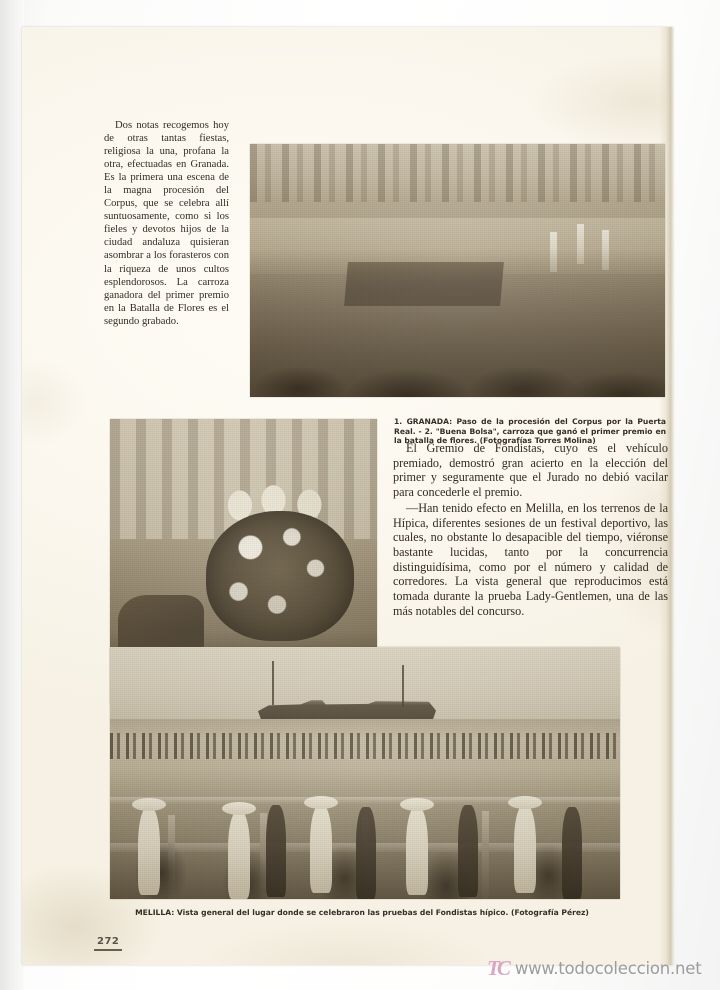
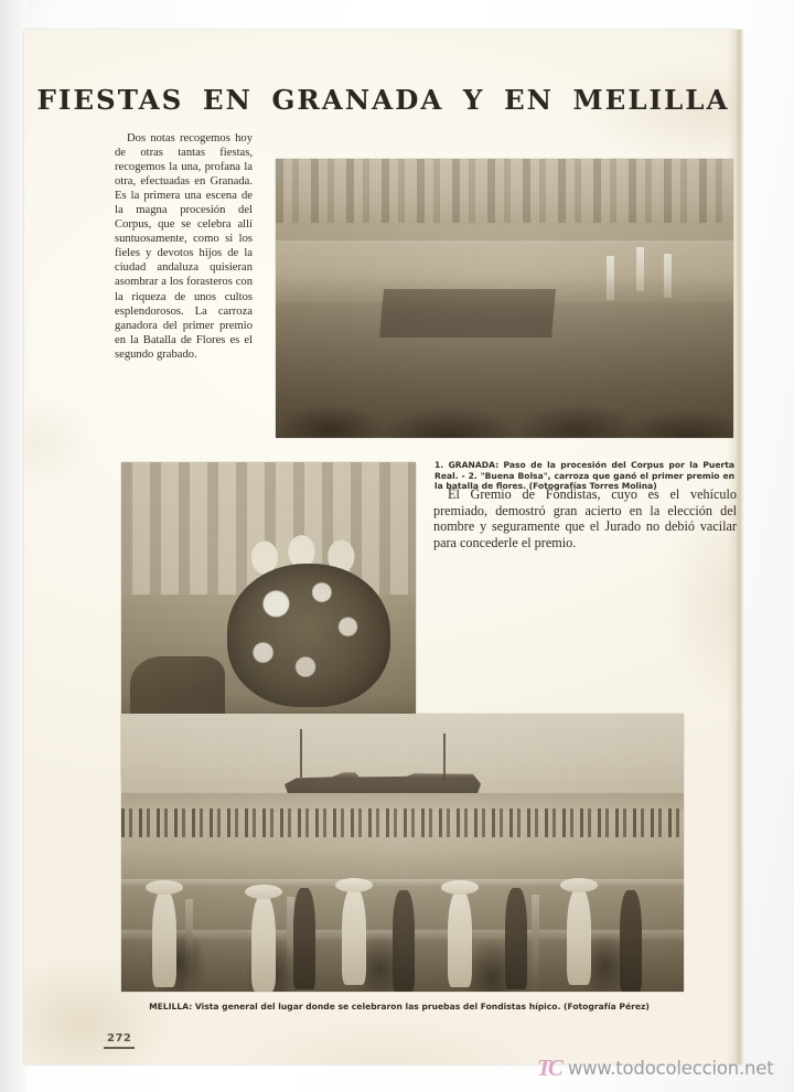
+ FIESTAS EN GRANADA Y EN MELILLA
- Dos notas recogemos hoy de otras tantas fiestas, religiosa la una, profana la otra, efectuadas en Granada. Es la primera una escena de la magna procesión del Corpus, que se celebra allí suntuosamente, como si los fieles y devotos hijos de la ciudad andaluza quisieran asombrar a los forasteros con la riqueza de unos cultos esplendorosos. La carroza ganadora del primer premio en la Batalla de Flores es el segundo grabado.
+ Dos notas recogemos hoy de otras tantas fiestas, recogemos la una, profana la otra, efectuadas en Granada. Es la primera una escena de la magna procesión del Corpus, que se celebra allí suntuosamente, como si los fieles y devotos hijos de la ciudad andaluza quisieran asombrar a los forasteros con la riqueza de unos cultos esplendorosos. La carroza ganadora del primer premio en la Batalla de Flores es el segundo grabado.
  1. GRANADA: Paso de la procesión del Corpus por la Puerta Real. - 2. "Buena Bolsa", carroza que ganó el primer premio en la batalla de flores. (Fotografías Torres Molina)
- El Gremio de Fondistas, cuyo es el vehículo premiado, demostró gran acierto en la elección del primer y seguramente que el Jurado no debió vacilar para concederle el premio.
+ El Gremio de Fondistas, cuyo es el vehículo premiado, demostró gran acierto en la elección del nombre y seguramente que el Jurado no debió vacilar para concederle el premio.
- —Han tenido efecto en Melilla, en los terrenos de la Hípica, diferentes sesiones de un festival deportivo, las cuales, no obstante lo desapacible del tiempo, viéronse bastante lucidas, tanto por la concurrencia distinguidísima, como por el número y calidad de corredores. La vista general que reproducimos está tomada durante la prueba Lady-Gentlemen, una de las más notables del concurso.
  MELILLA: Vista general del lugar donde se celebraron las pruebas del Fondistas hípico. (Fotografía Pérez)
  272
  TC
  www.todocoleccion.net
